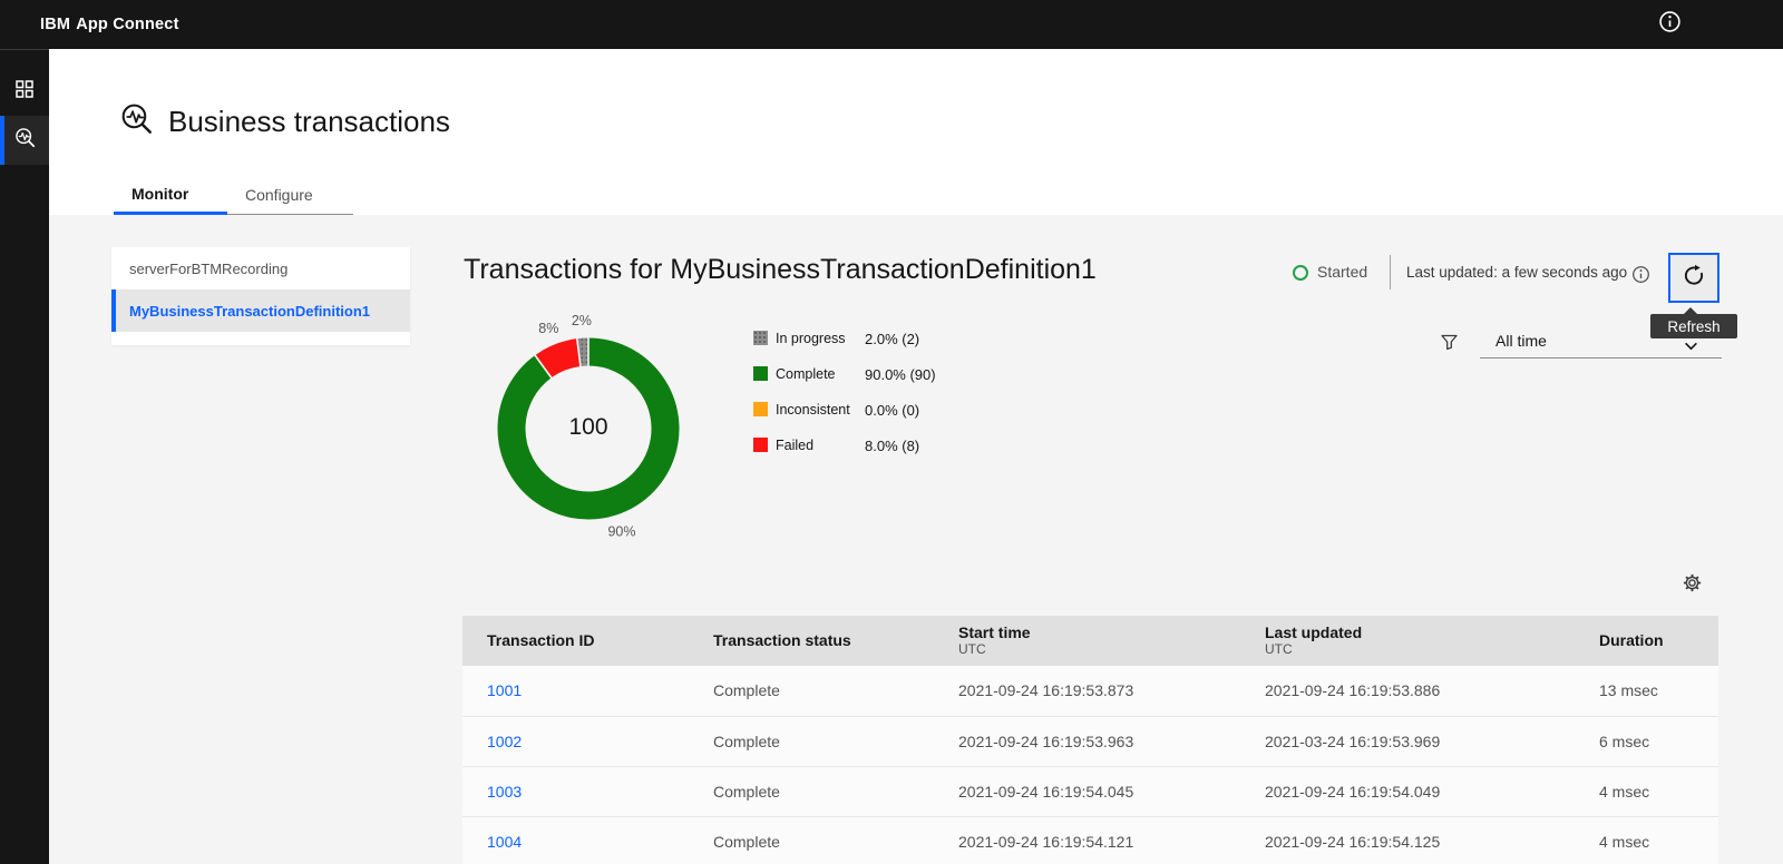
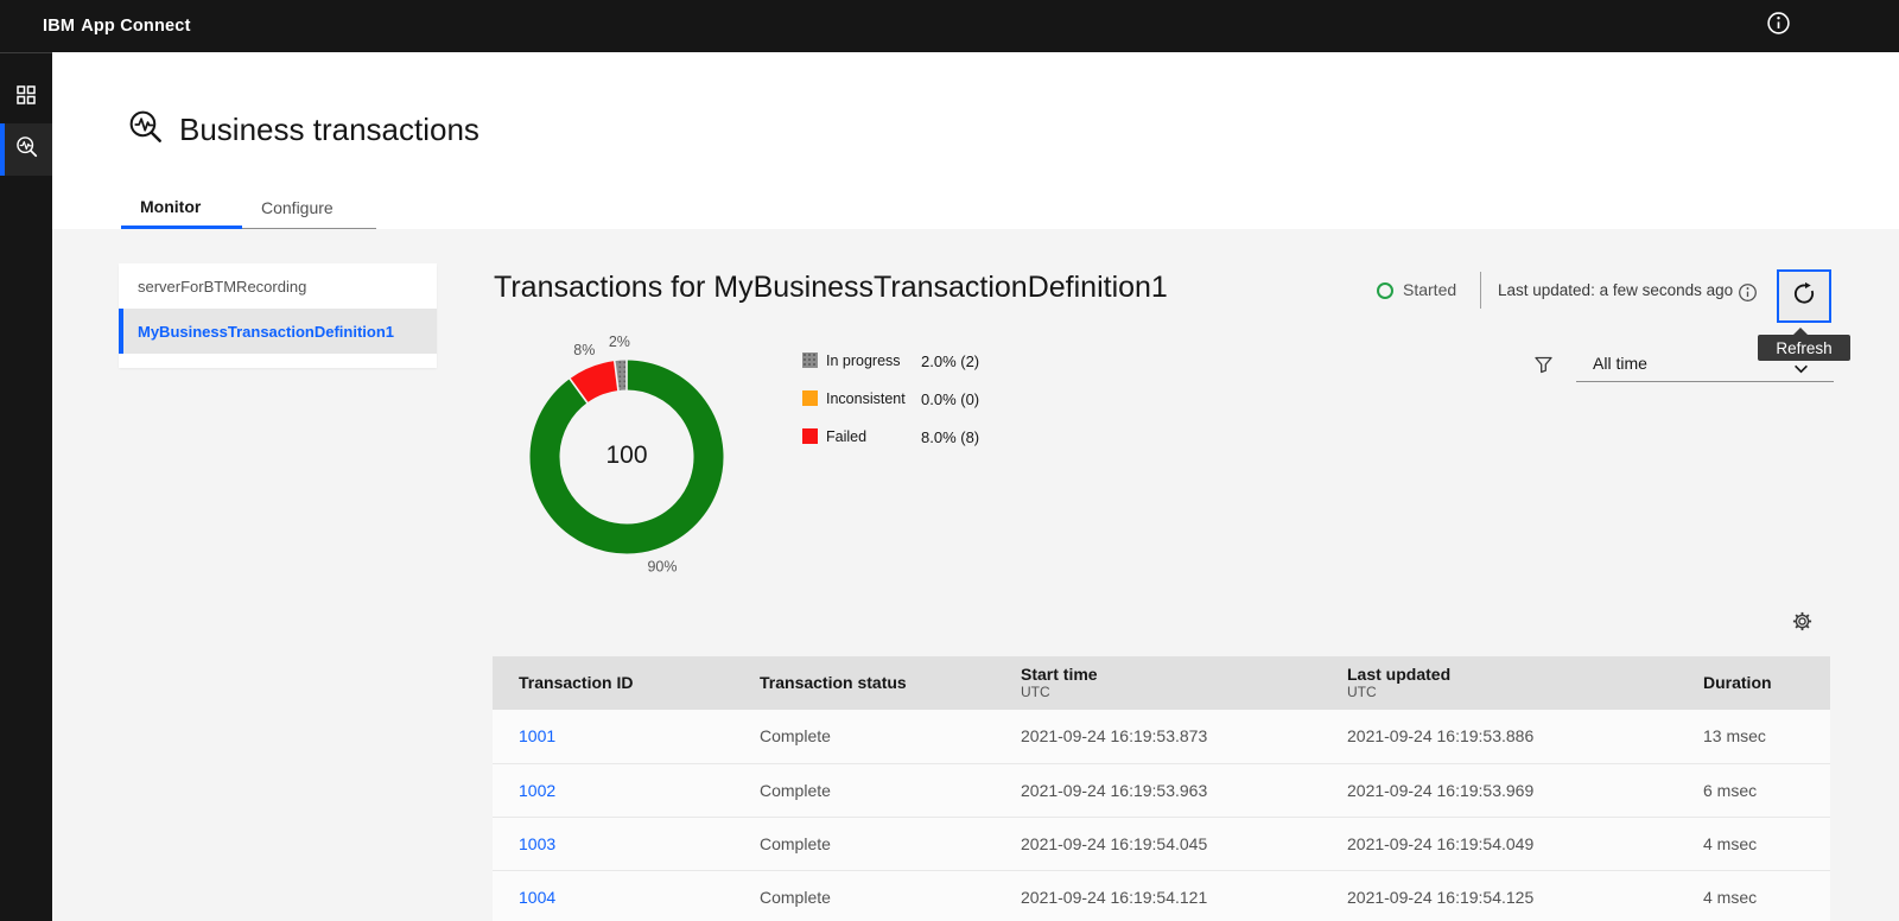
  IBM App Connect
  Business transactions
  Monitor
  Configure
  serverForBTMRecording
  MyBusinessTransactionDefinition1
  Transactions for MyBusinessTransactionDefinition1
  Started
  Last updated: a few seconds ago
  Refresh
  All time
  90%
  8%
  2%
  100
  In progress
  2.0% (2)
- Complete
- 90.0% (90)
  Inconsistent
  0.0% (0)
  Failed
  8.0% (8)
  Transaction ID	Transaction status	Start timeUTC	Last updatedUTC	Duration
  1001	Complete	2021-09-24 16:19:53.873	2021-09-24 16:19:53.886	13 msec
- 1002	Complete	2021-09-24 16:19:53.963	2021-03-24 16:19:53.969	6 msec
+ 1002	Complete	2021-09-24 16:19:53.963	2021-09-24 16:19:53.969	6 msec
  1003	Complete	2021-09-24 16:19:54.045	2021-09-24 16:19:54.049	4 msec
  1004	Complete	2021-09-24 16:19:54.121	2021-09-24 16:19:54.125	4 msec
